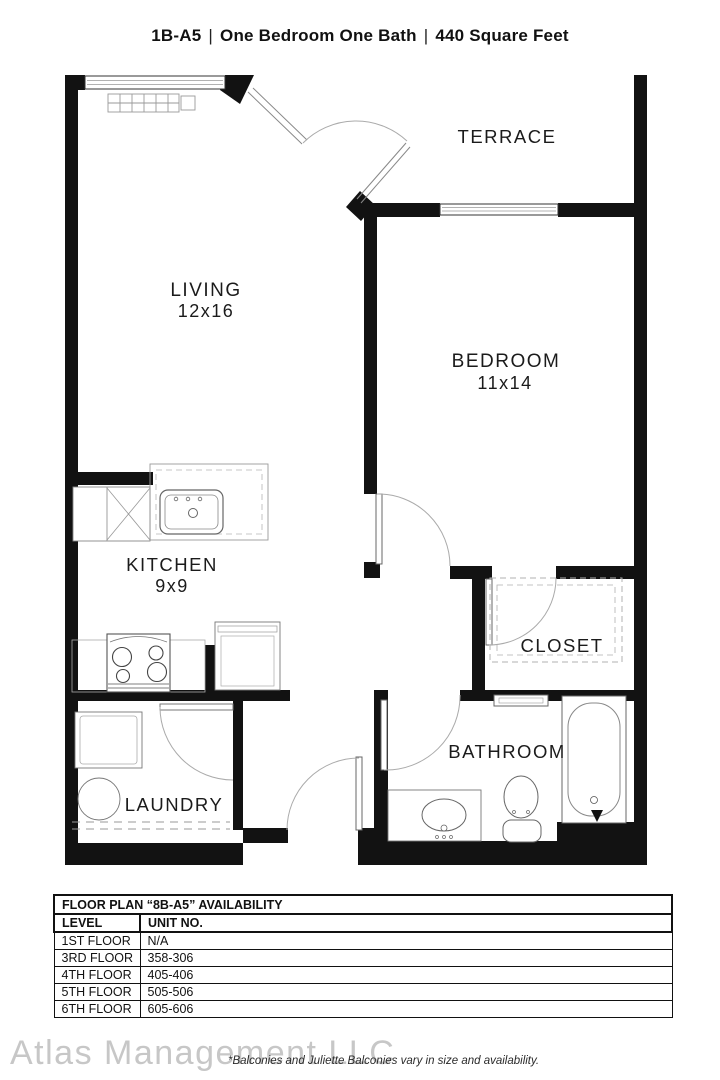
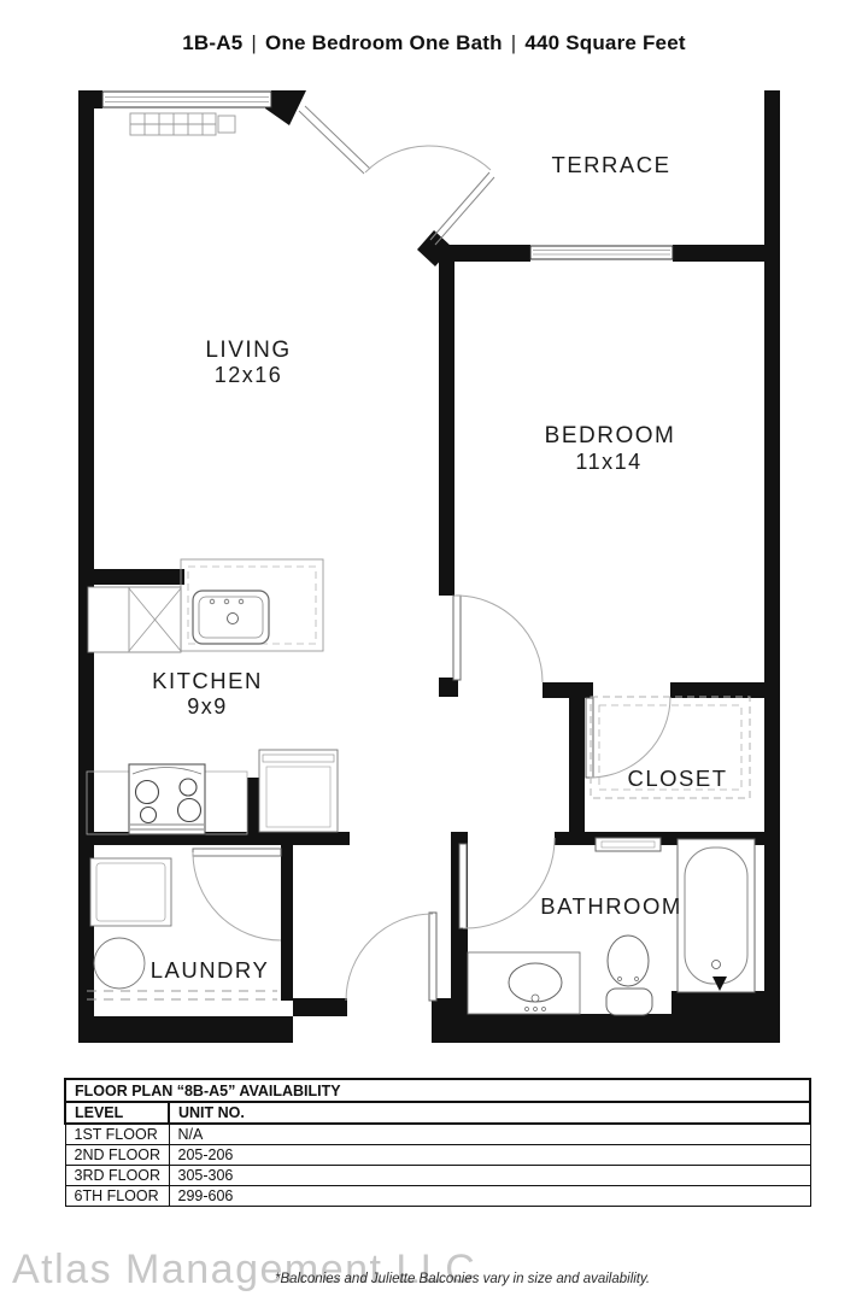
  1B-A5 | One Bedroom One Bath | 440 Square Feet
  LIVING
  12x16
  TERRACE
  BEDROOM
  11x14
  KITCHEN
  9x9
  CLOSET
  BATHROOM
  LAUNDRY
  FLOOR PLAN “8B-A5” AVAILABILITY
  LEVEL	UNIT NO.
  1ST FLOOR	N/A
+ 2ND FLOOR	205-206
- 3RD FLOOR	358-306
+ 3RD FLOOR	305-306
- 4TH FLOOR	405-406
- 5TH FLOOR	505-506
- 6TH FLOOR	605-606
+ 6TH FLOOR	299-606
  Atlas Management LLC
  *Balconies and Juliette Balconies vary in size and availability.
